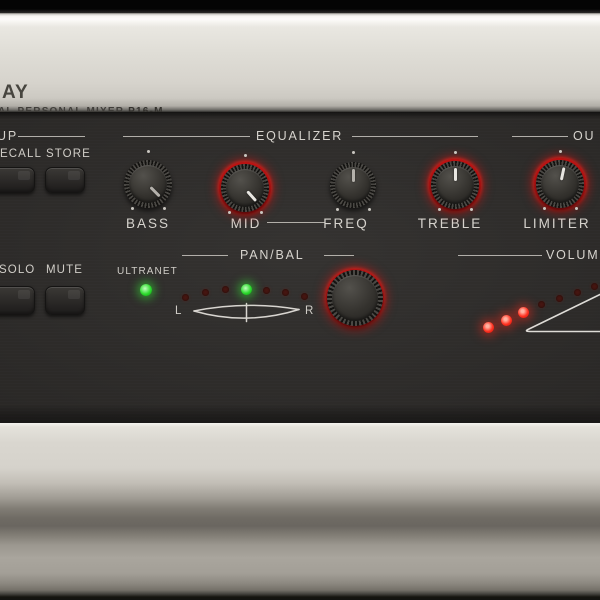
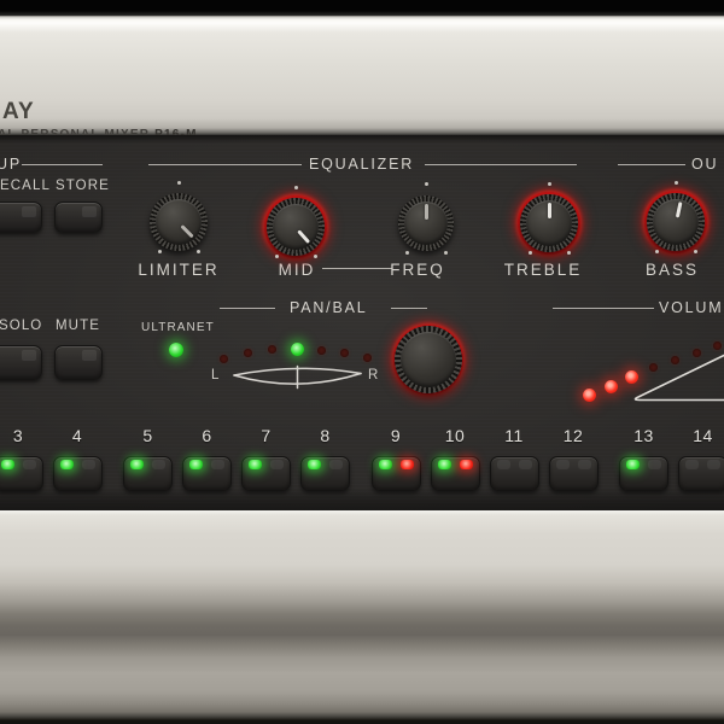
  AY
  UP
  EQUALIZER
  OU
  PAN/BAL
  VOLUM
  ECALL
  STORE
  SOLO
  MUTE
  ULTRANET
  L
  R
- BASS
+ LIMITER
  MID
  FREQ
  TREBLE
- LIMITER
+ BASS
+ 3
+ 4
+ 5
+ 6
+ 7
+ 8
+ 9
+ 10
+ 11
+ 12
+ 13
+ 14
